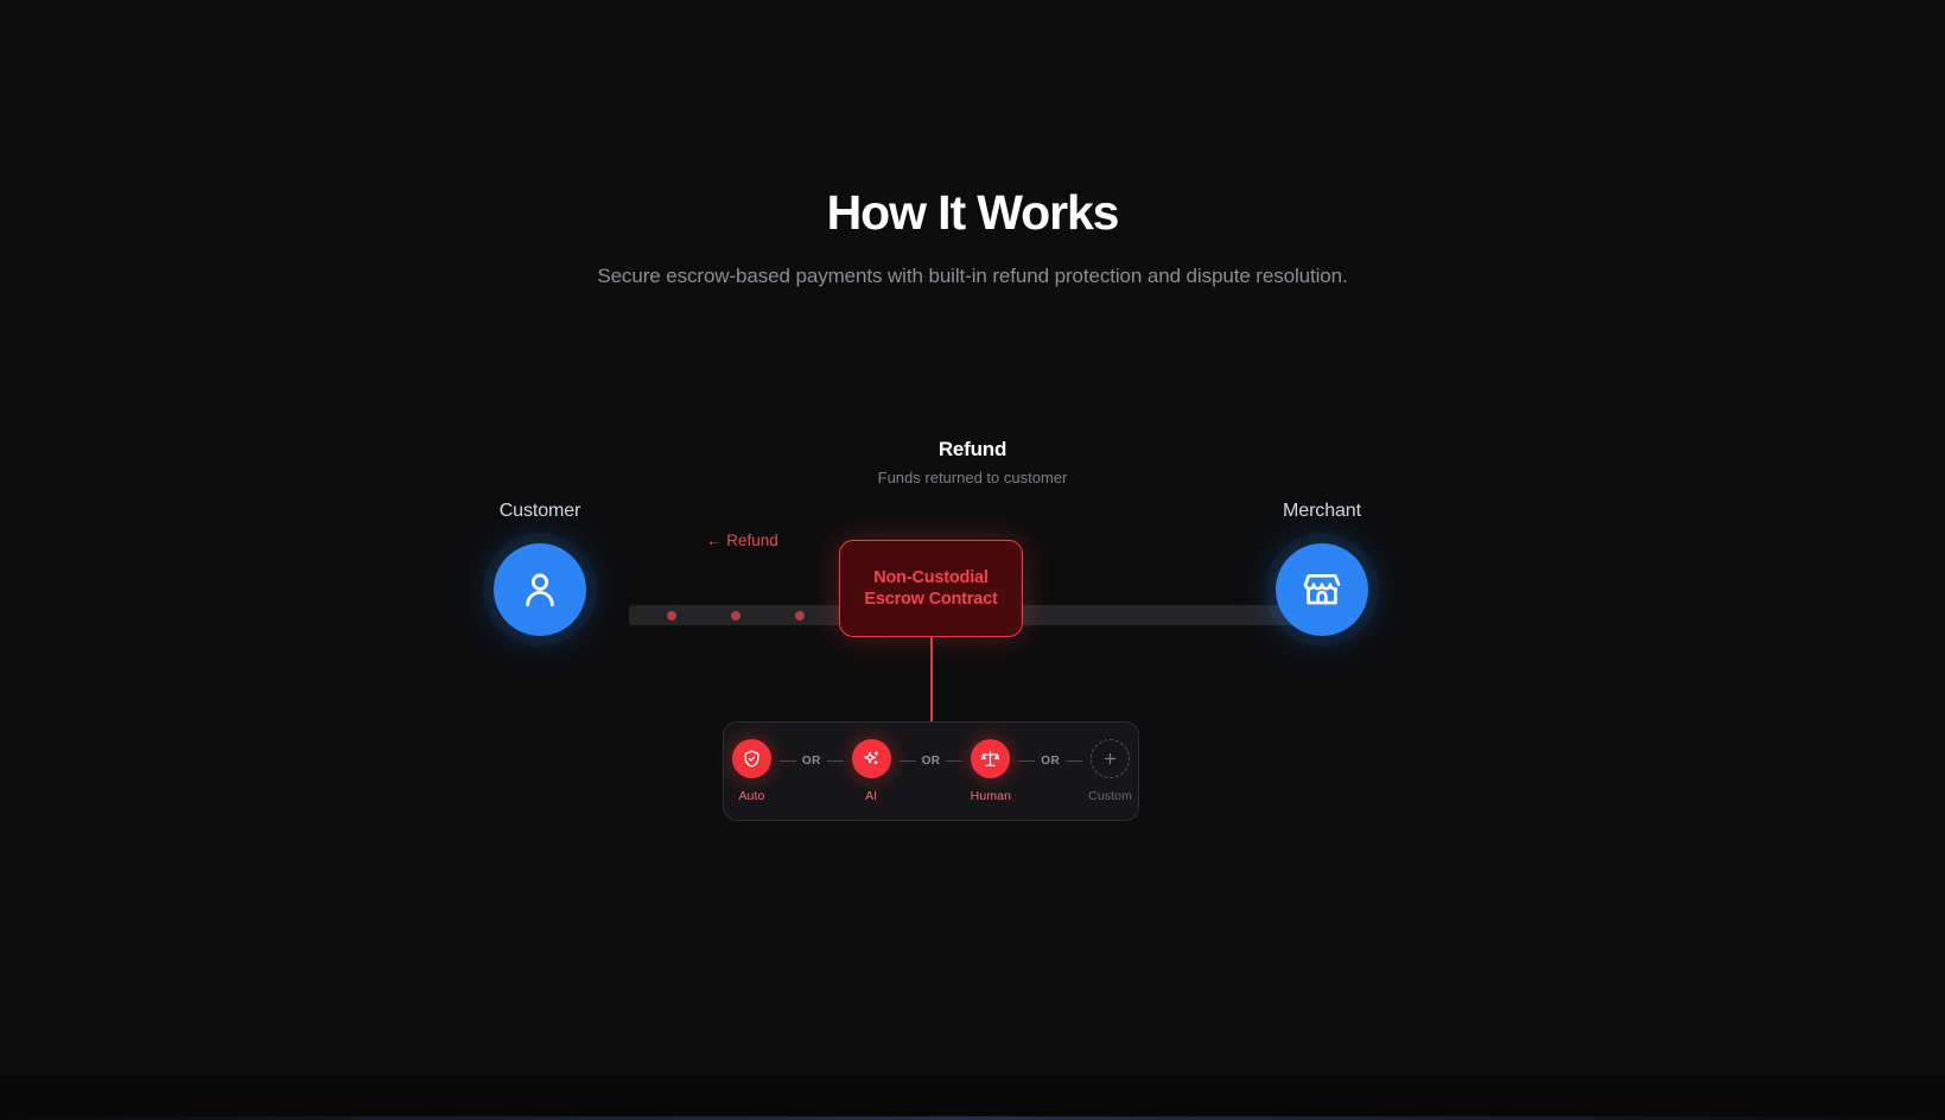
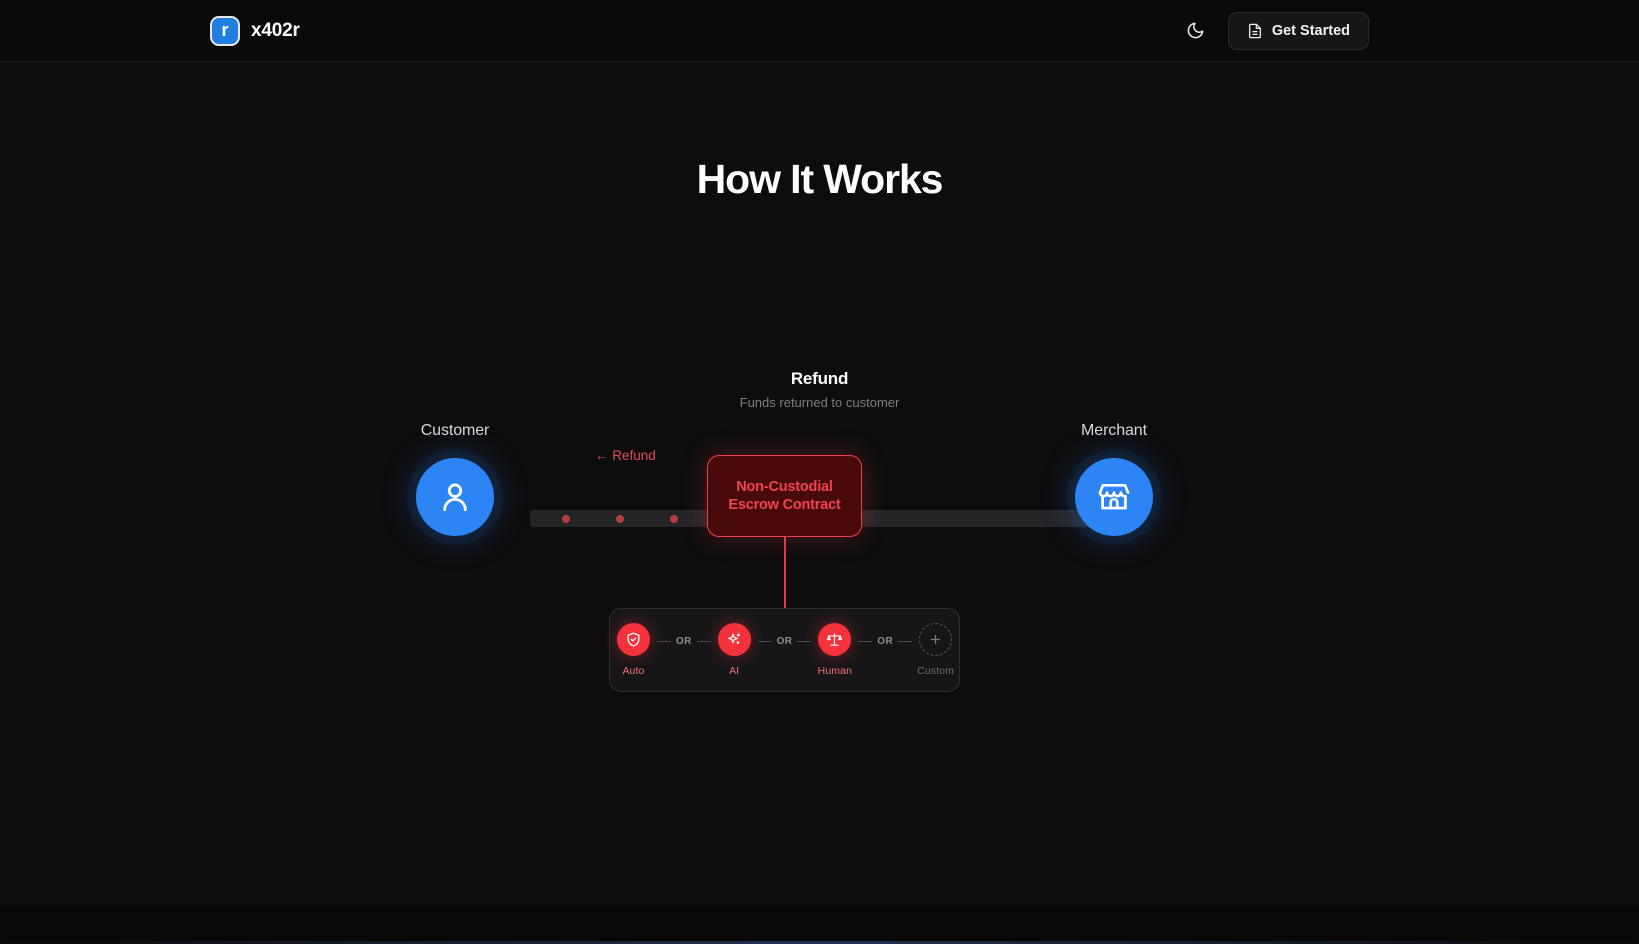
+ r
+ x402r
+ Get Started
  How It Works
- Secure escrow-based payments with built-in refund protection and dispute resolution.
  Refund
  Funds returned to customer
  ← Refund
  Customer
  Merchant
  Non-Custodial
  Escrow Contract
  Auto
  OR
  AI
  OR
  Human
  OR
  Custom
